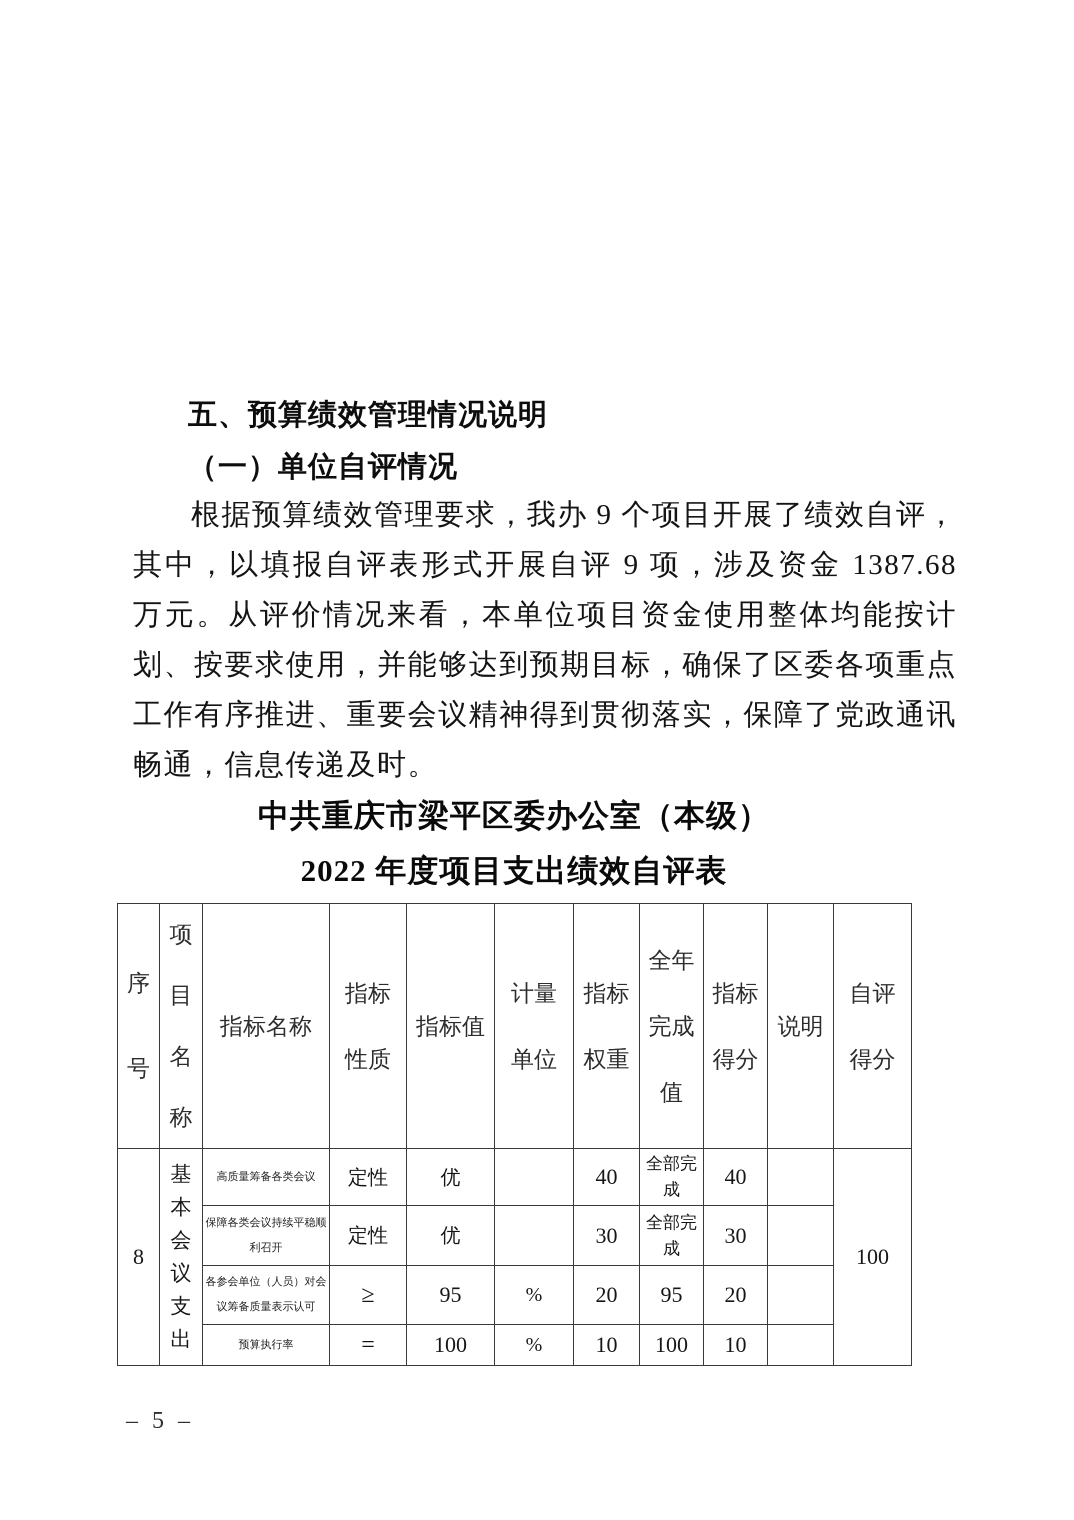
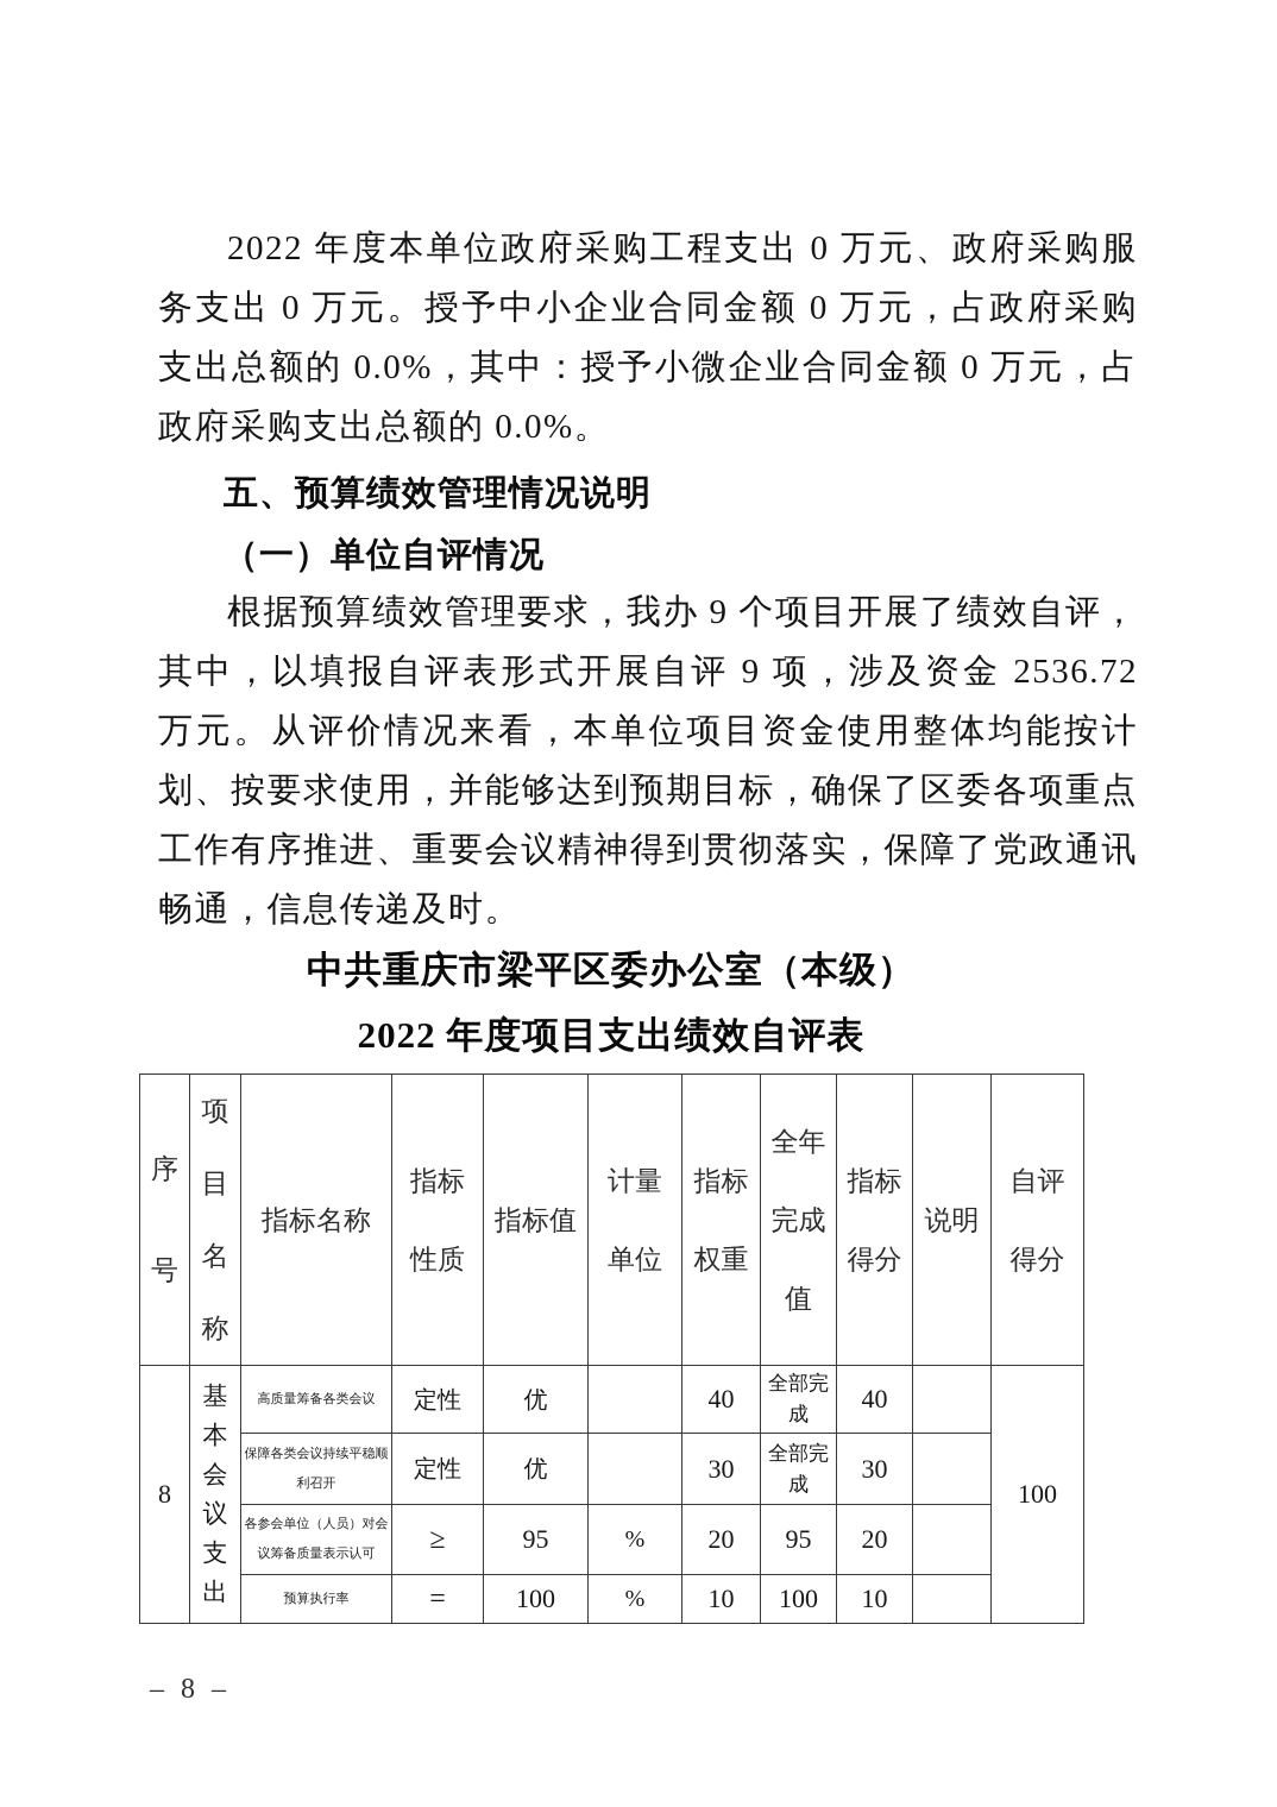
+ 2022 年度本单位政府采购工程支出 0 万元、政府采购服务支出 0 万元。授予中小企业合同金额 0 万元，占政府采购支出总额的 0.0%，其中：授予小微企业合同金额 0 万元，占政府采购支出总额的 0.0%。
  五、预算绩效管理情况说明
  （一）单位自评情况
- 根据预算绩效管理要求，我办 9 个项目开展了绩效自评，其中，以填报自评表形式开展自评 9 项，涉及资金 1387.68 万元。从评价情况来看，本单位项目资金使用整体均能按计划、按要求使用，并能够达到预期目标，确保了区委各项重点工作有序推进、重要会议精神得到贯彻落实，保障了党政通讯畅通，信息传递及时。
+ 根据预算绩效管理要求，我办 9 个项目开展了绩效自评，其中，以填报自评表形式开展自评 9 项，涉及资金 2536.72 万元。从评价情况来看，本单位项目资金使用整体均能按计划、按要求使用，并能够达到预期目标，确保了区委各项重点工作有序推进、重要会议精神得到贯彻落实，保障了党政通讯畅通，信息传递及时。
  中共重庆市梁平区委办公室（本级）
  2022 年度项目支出绩效自评表
  序号	项目名称	指标名称	指标性质	指标值	计量单位	指标权重	全年完成值	指标得分	说明	自评得分
  8	基本会议支出	高质量筹备各类会议	定性	优		40	全部完成	40		100
  保障各类会议持续平稳顺利召开	定性	优		30	全部完成	30
  各参会单位（人员）对会议筹备质量表示认可	≥	95	%	20	95	20
  预算执行率	=	100	%	10	100	10
- – 5 –
+ – 8 –
